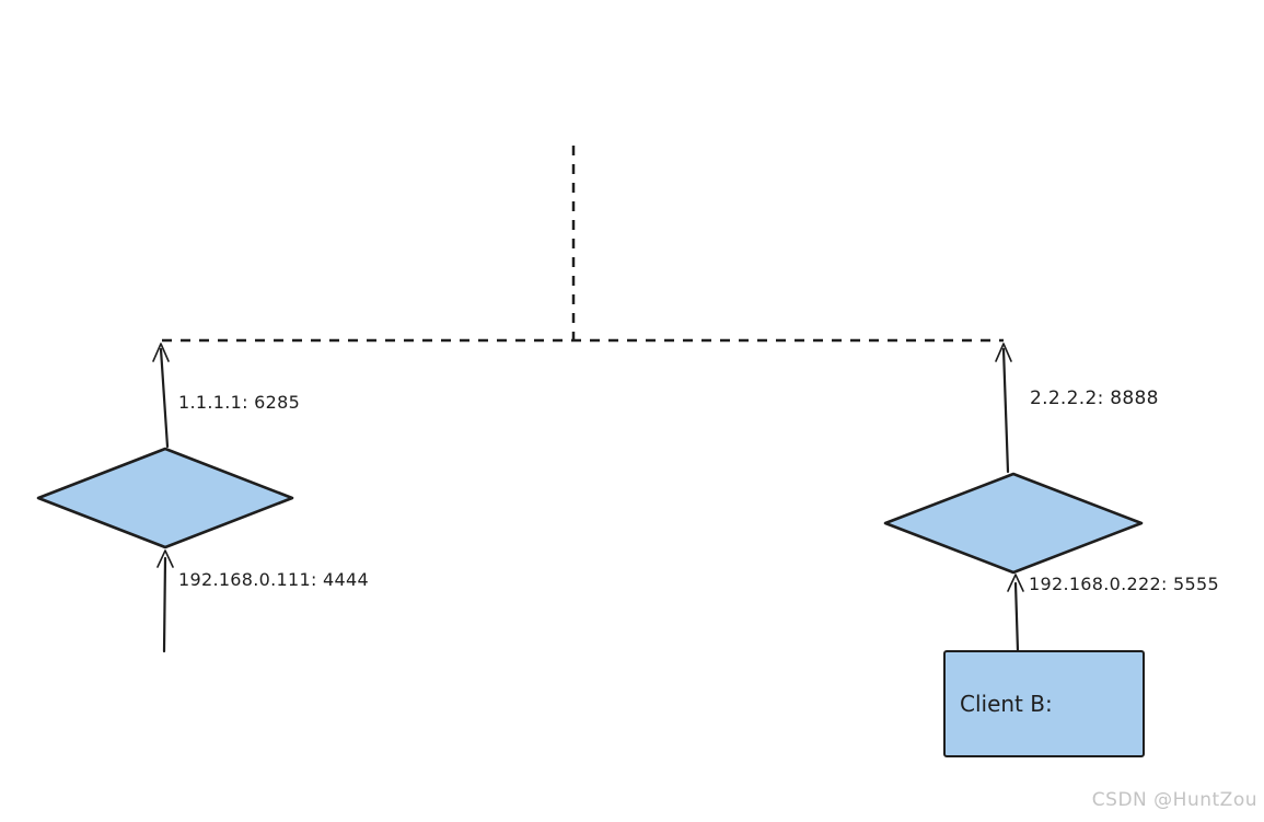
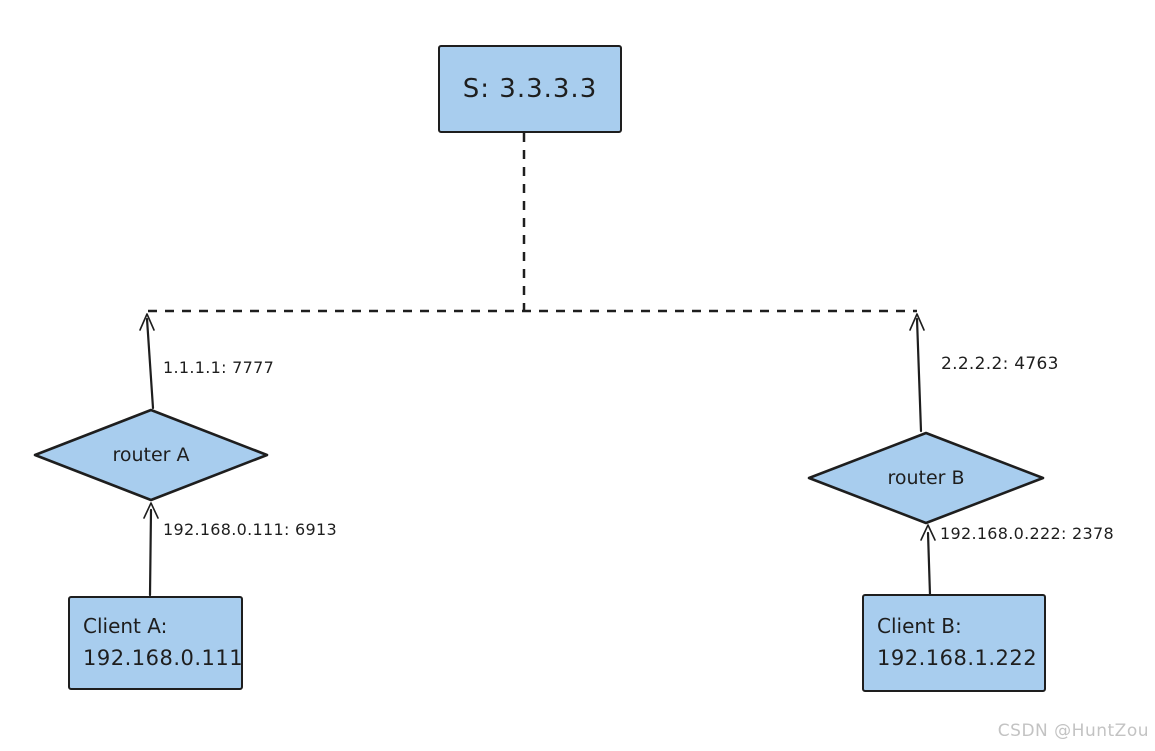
+ S: 3.3.3.3
+ router A
+ router B
+ Client A:
+ 192.168.0.111
  Client B:
+ 192.168.1.222
- 1.1.1.1: 6285
+ 1.1.1.1: 7777
- 2.2.2.2: 8888
+ 2.2.2.2: 4763
- 192.168.0.111: 4444
+ 192.168.0.111: 6913
- 192.168.0.222: 5555
+ 192.168.0.222: 2378
  CSDN @HuntZou
